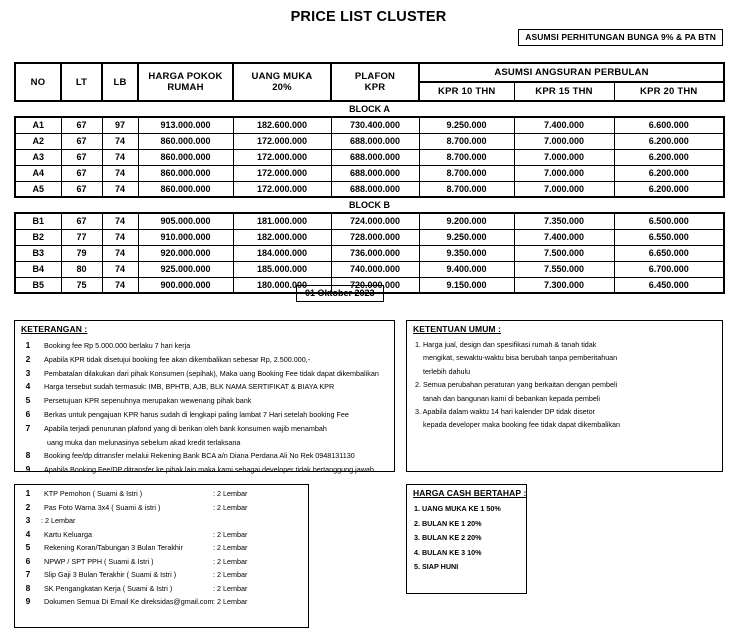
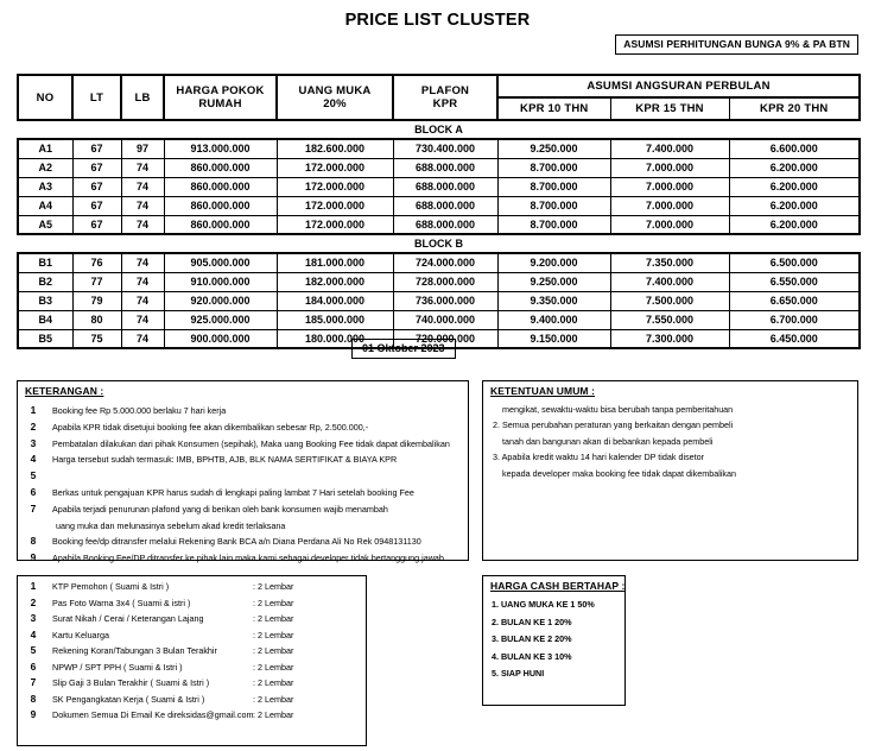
  PRICE LIST CLUSTER
  ASUMSI PERHITUNGAN BUNGA 9% & PA BTN
  NO	LT	LB	HARGA POKOK RUMAH	UANG MUKA 20%	PLAFON KPR	ASUMSI ANGSURAN PERBULAN
  KPR 10 THN	KPR 15 THN	KPR 20 THN
  BLOCK A
  A1	67	97	913.000.000	182.600.000	730.400.000	9.250.000	7.400.000	6.600.000
  A2	67	74	860.000.000	172.000.000	688.000.000	8.700.000	7.000.000	6.200.000
  A3	67	74	860.000.000	172.000.000	688.000.000	8.700.000	7.000.000	6.200.000
  A4	67	74	860.000.000	172.000.000	688.000.000	8.700.000	7.000.000	6.200.000
  A5	67	74	860.000.000	172.000.000	688.000.000	8.700.000	7.000.000	6.200.000
  BLOCK B
- B1	67	74	905.000.000	181.000.000	724.000.000	9.200.000	7.350.000	6.500.000
+ B1	76	74	905.000.000	181.000.000	724.000.000	9.200.000	7.350.000	6.500.000
  B2	77	74	910.000.000	182.000.000	728.000.000	9.250.000	7.400.000	6.550.000
  B3	79	74	920.000.000	184.000.000	736.000.000	9.350.000	7.500.000	6.650.000
  B4	80	74	925.000.000	185.000.000	740.000.000	9.400.000	7.550.000	6.700.000
  B5	75	74	900.000.000	180.000.000	720.000.000	9.150.000	7.300.000	6.450.000
  01 Oktober 2023
  KETERANGAN :
  1
  Booking fee Rp 5.000.000 berlaku 7 hari kerja
  2
  Apabila KPR tidak disetujui booking fee akan dikembalikan sebesar Rp, 2.500.000,-
  3
  Pembatalan dilakukan dari pihak Konsumen (sepihak), Maka uang Booking Fee tidak dapat dikembalikan
  4
  Harga tersebut sudah termasuk: IMB, BPHTB, AJB, BLK NAMA SERTIFIKAT & BIAYA KPR
  5
- Persetujuan KPR sepenuhnya merupakan wewenang pihak bank
  6
  Berkas untuk pengajuan KPR harus sudah di lengkapi paling lambat 7 Hari setelah booking Fee
  7
  Apabila terjadi penurunan plafond yang di berikan oleh bank konsumen wajib menambah
  uang muka dan melunasinya sebelum akad kredit terlaksana
  8
  Booking fee/dp ditransfer melalui Rekening Bank BCA a/n Diana Perdana Ali No Rek 0948131130
  9
  Apabila Booking Fee/DP ditransfer ke pihak lain maka kami sebagai developer tidak bertanggung jawab
  KETENTUAN UMUM :
- 1. Harga jual, design dan spesifikasi rumah & tanah tidak
  mengikat, sewaktu-waktu bisa berubah tanpa pemberitahuan
- terlebih dahulu
  2. Semua perubahan peraturan yang berkaitan dengan pembeli
- tanah dan bangunan kami di bebankan kepada pembeli
+ tanah dan bangunan akan di bebankan kepada pembeli
- 3. Apabila dalam waktu 14 hari kalender DP tidak disetor
+ 3. Apabila kredit waktu 14 hari kalender DP tidak disetor
  kepada developer maka booking fee tidak dapat dikembalikan
  1
  KTP Pemohon ( Suami & Istri )
  : 2 Lembar
  2
  Pas Foto Warna 3x4 ( Suami & istri )
  : 2 Lembar
  3
+ Surat Nikah / Cerai / Keterangan Lajang
  : 2 Lembar
  4
  Kartu Keluarga
  : 2 Lembar
  5
  Rekening Koran/Tabungan 3 Bulan Terakhir
  : 2 Lembar
  6
  NPWP / SPT PPH ( Suami & Istri )
  : 2 Lembar
  7
  Slip Gaji 3 Bulan Terakhir ( Suami & Istri )
  : 2 Lembar
  8
  SK Pengangkatan Kerja ( Suami & Istri )
  : 2 Lembar
  9
  Dokumen Semua Di Email Ke direksidas@gmail.com
  : 2 Lembar
  HARGA CASH BERTAHAP :
  1. UANG MUKA KE 1 50%
  2. BULAN KE 1 20%
  3. BULAN KE 2 20%
  4. BULAN KE 3 10%
  5. SIAP HUNI
